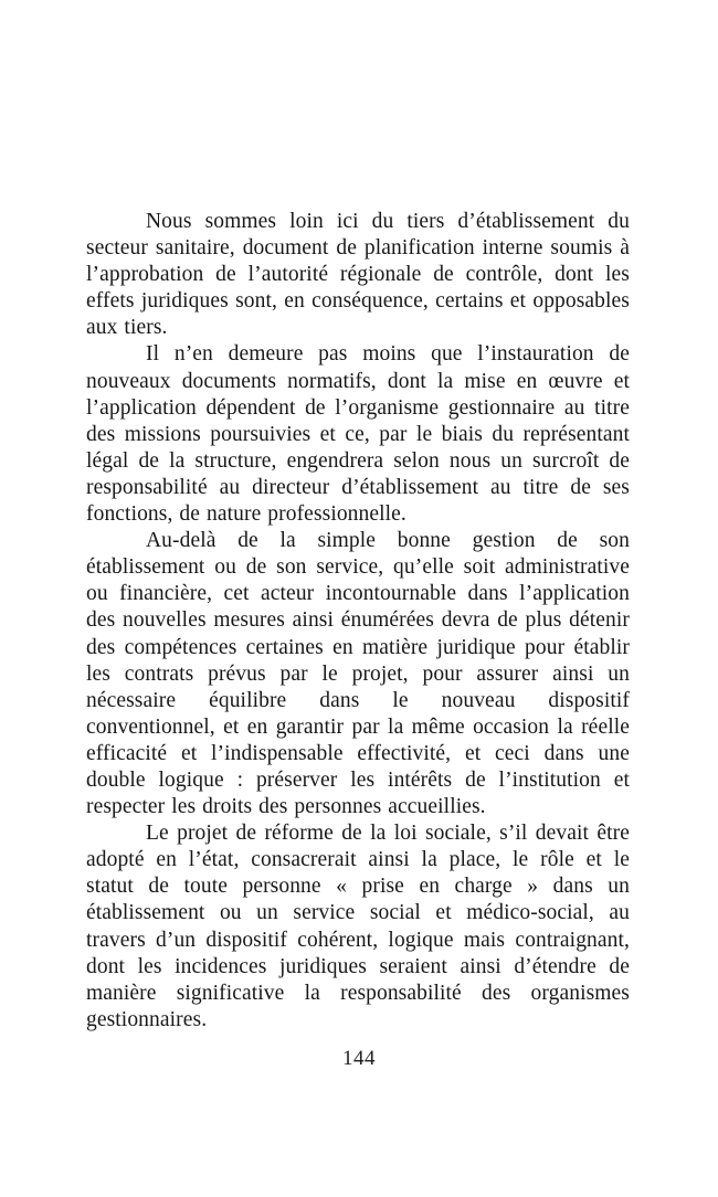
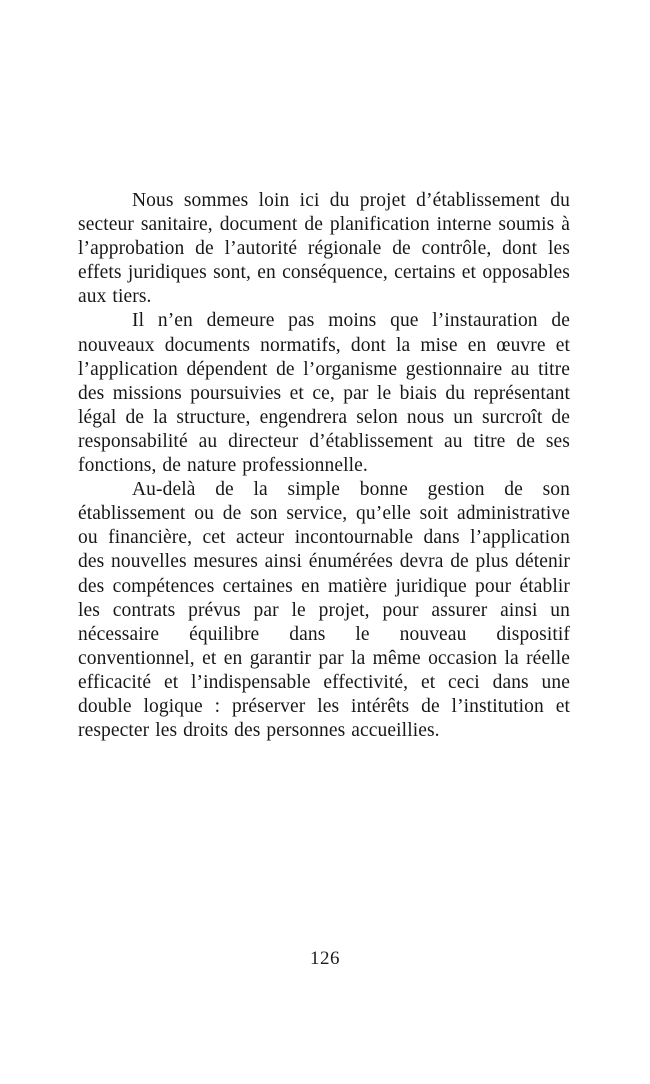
- Nous sommes loin ici du tiers d’établissement du secteur sanitaire, document de planification interne soumis à l’approbation de l’autorité régionale de contrôle, dont les effets juridiques sont, en conséquence, certains et opposables aux tiers.
+ Nous sommes loin ici du projet d’établissement du secteur sanitaire, document de planification interne soumis à l’approbation de l’autorité régionale de contrôle, dont les effets juridiques sont, en conséquence, certains et opposables aux tiers.
  Il n’en demeure pas moins que l’instauration de nouveaux documents normatifs, dont la mise en œuvre et l’application dépendent de l’organisme gestionnaire au titre des missions poursuivies et ce, par le biais du représentant légal de la structure, engendrera selon nous un surcroît de responsabilité au directeur d’établissement au titre de ses fonctions, de nature professionnelle.
  Au-delà de la simple bonne gestion de son établissement ou de son service, qu’elle soit administrative ou financière, cet acteur incontournable dans l’application des nouvelles mesures ainsi énumérées devra de plus détenir des compétences certaines en matière juridique pour établir les contrats prévus par le projet, pour assurer ainsi un nécessaire équilibre dans le nouveau dispositif conventionnel, et en garantir par la même occasion la réelle efficacité et l’indispensable effectivité, et ceci dans une double logique : préserver les intérêts de l’institution et respecter les droits des personnes accueillies.
- Le projet de réforme de la loi sociale, s’il devait être adopté en l’état, consacrerait ainsi la place, le rôle et le statut de toute personne « prise en charge » dans un établissement ou un service social et médico-social, au travers d’un dispositif cohérent, logique mais contraignant, dont les incidences juridiques seraient ainsi d’étendre de manière significative la responsabilité des organismes gestionnaires.
- 144
+ 126
